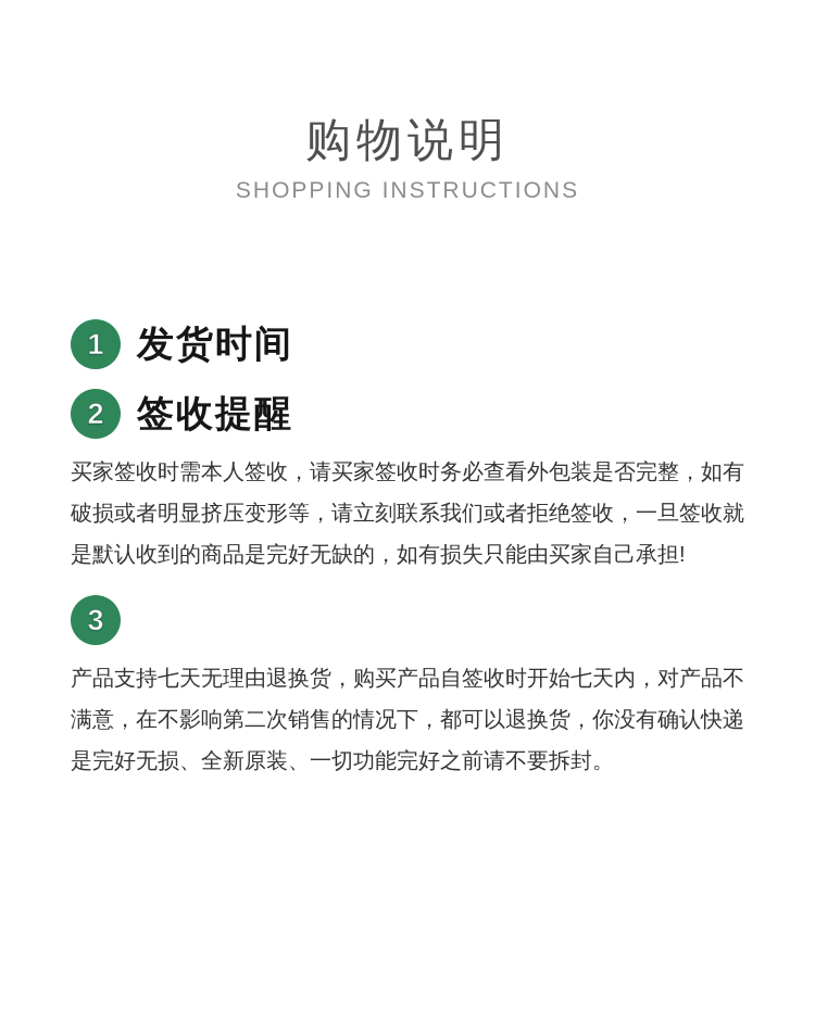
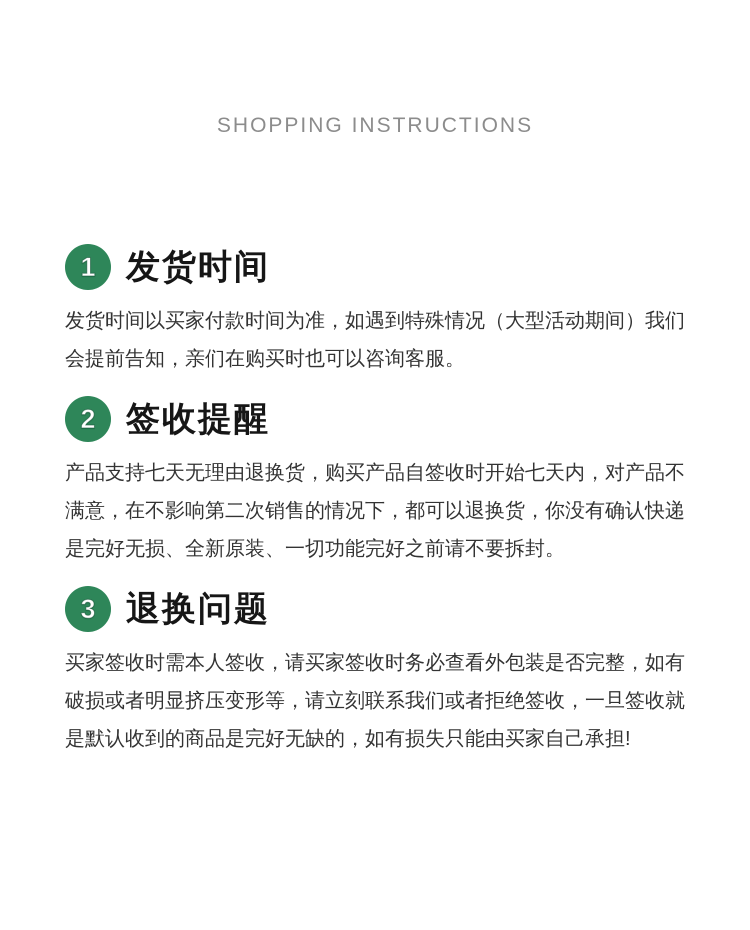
- 购物说明
  SHOPPING INSTRUCTIONS
  1
  发货时间
+ 发货时间以买家付款时间为准，如遇到特殊情况（大型活动期间）我们会提前告知，亲们在购买时也可以咨询客服。
  2
  签收提醒
- 买家签收时需本人签收，请买家签收时务必查看外包装是否完整，如有破损或者明显挤压变形等，请立刻联系我们或者拒绝签收，一旦签收就是默认收到的商品是完好无缺的，如有损失只能由买家自己承担!
+ 产品支持七天无理由退换货，购买产品自签收时开始七天内，对产品不满意，在不影响第二次销售的情况下，都可以退换货，你没有确认快递是完好无损、全新原装、一切功能完好之前请不要拆封。
  3
+ 退换问题
- 产品支持七天无理由退换货，购买产品自签收时开始七天内，对产品不满意，在不影响第二次销售的情况下，都可以退换货，你没有确认快递是完好无损、全新原装、一切功能完好之前请不要拆封。
+ 买家签收时需本人签收，请买家签收时务必查看外包装是否完整，如有破损或者明显挤压变形等，请立刻联系我们或者拒绝签收，一旦签收就是默认收到的商品是完好无缺的，如有损失只能由买家自己承担!
